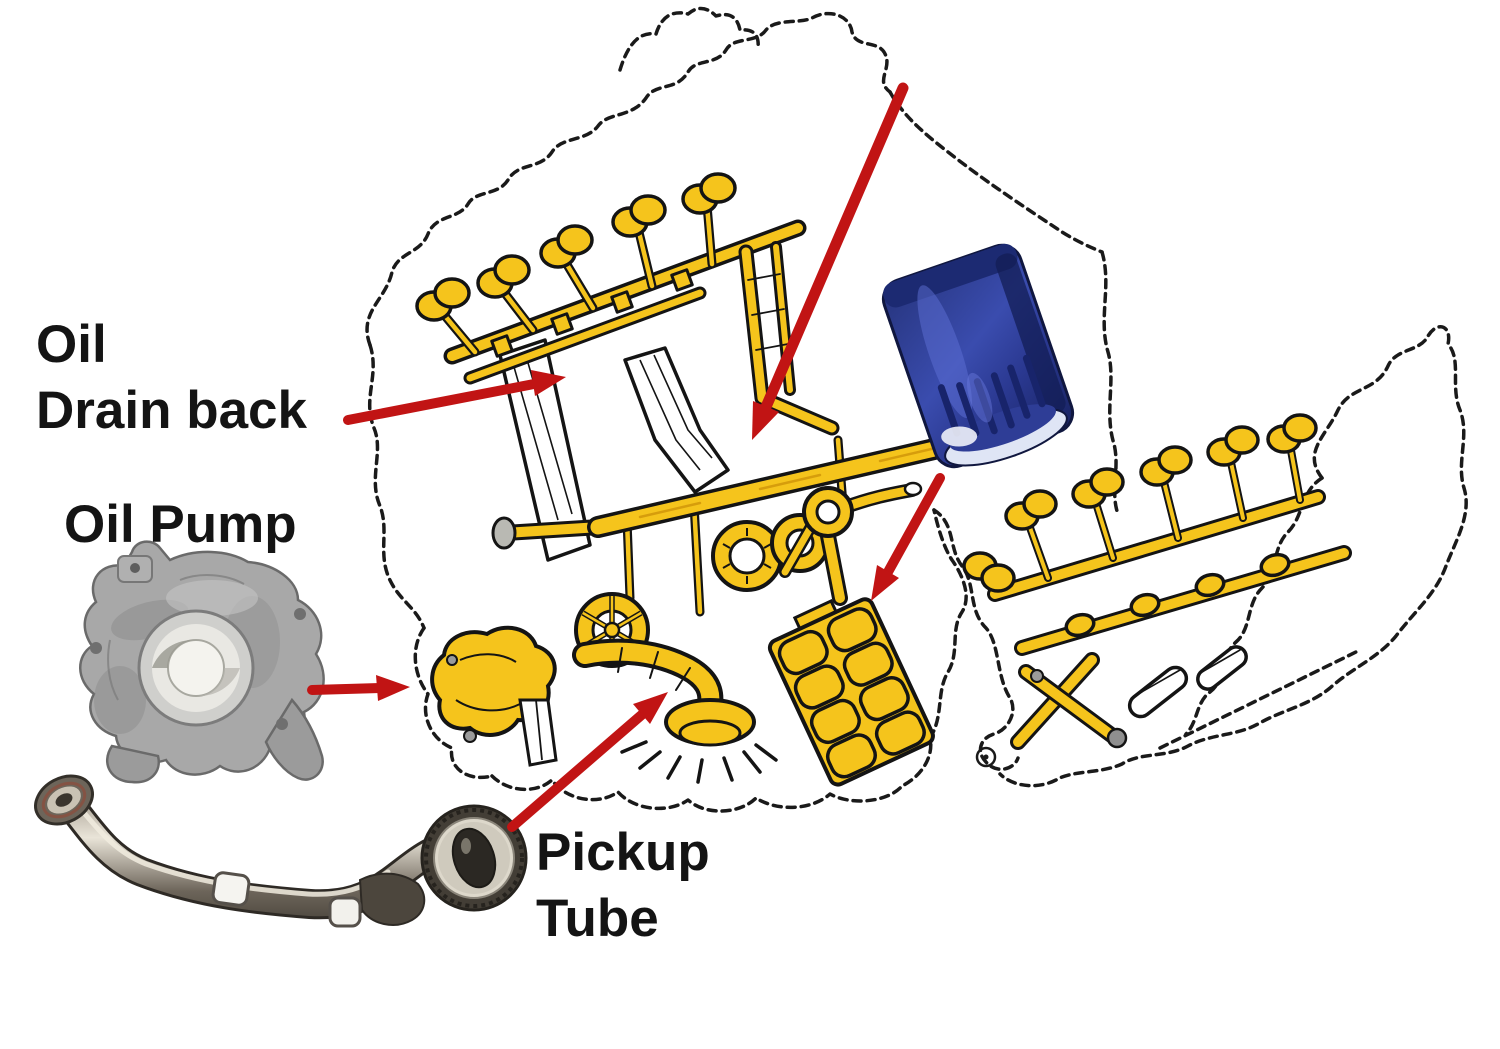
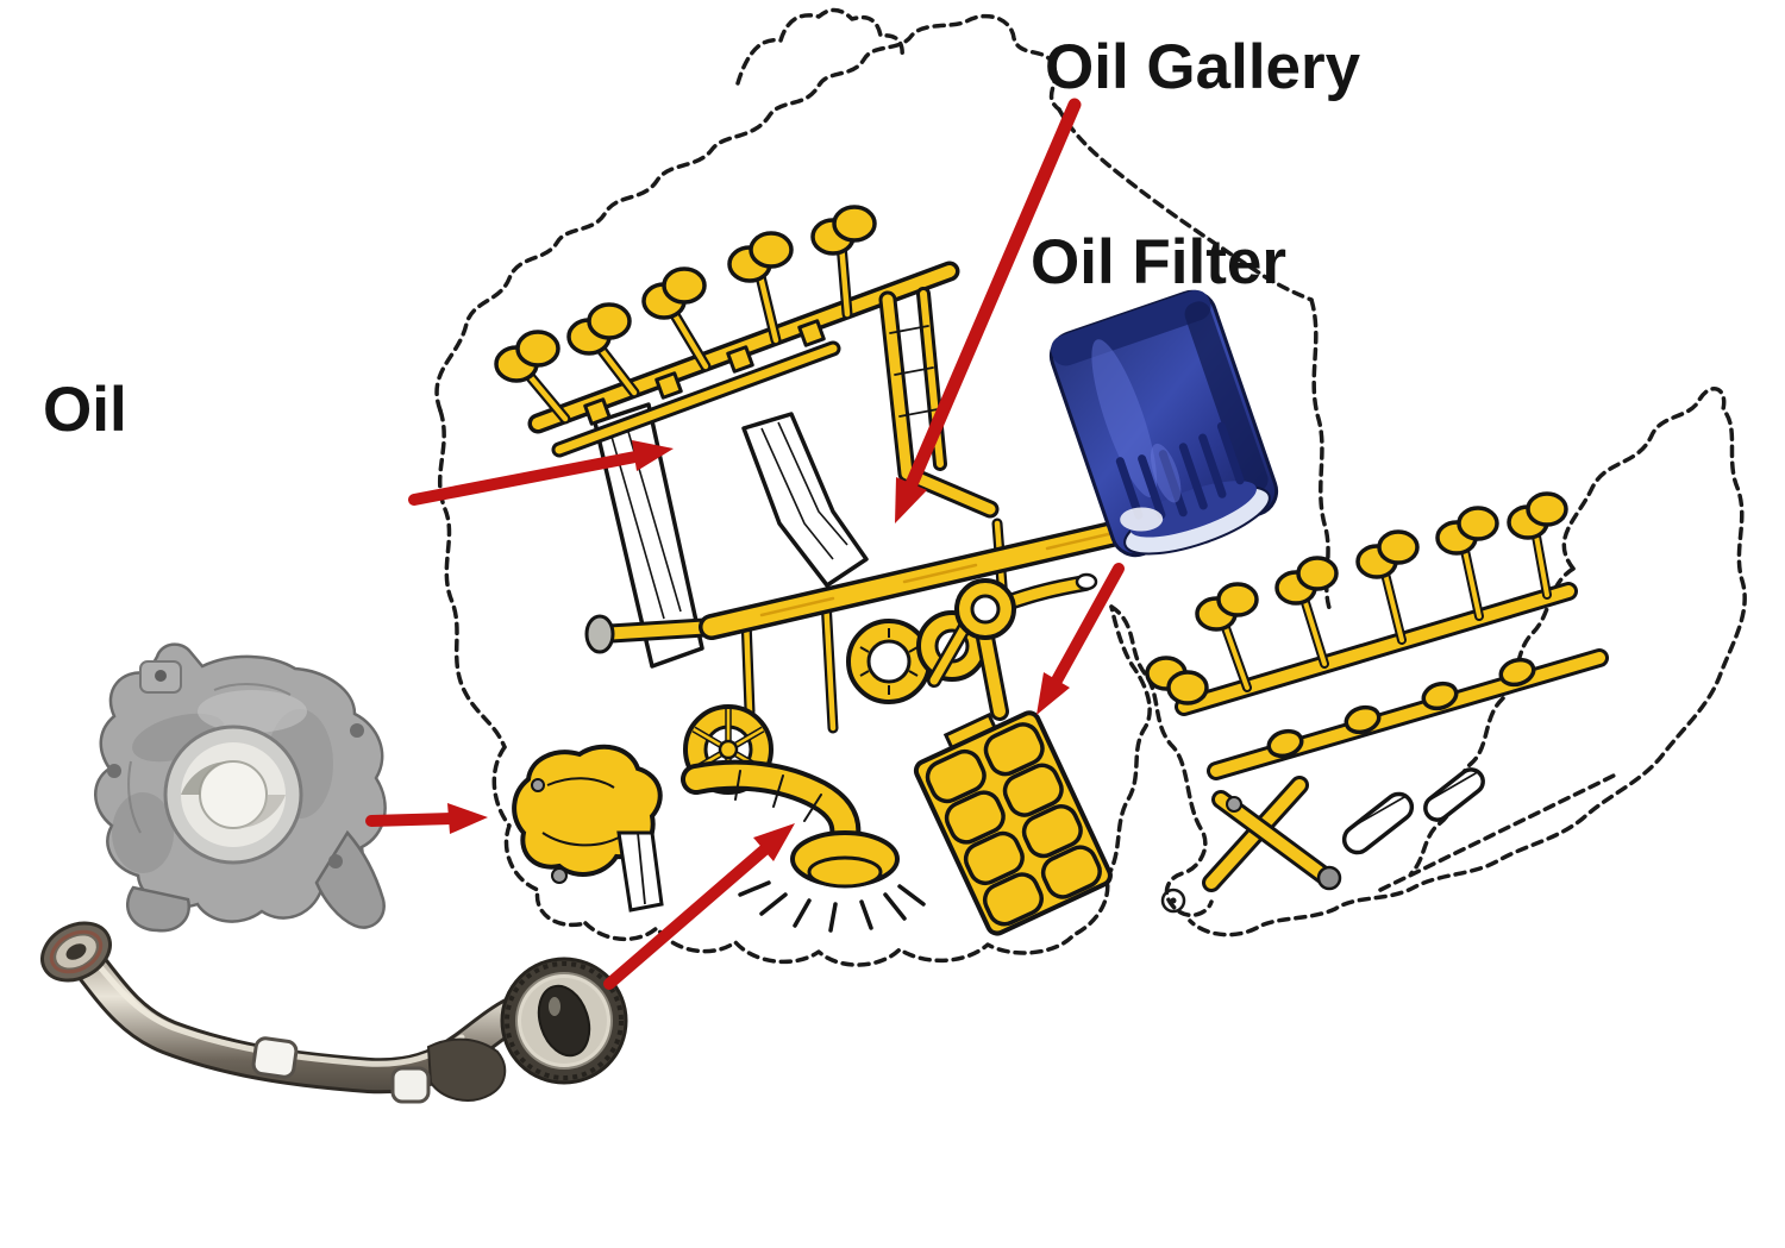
+ Oil Gallery
+ Oil Filter
  Oil
- Drain back
- Oil Pump
- Pickup
- Tube
